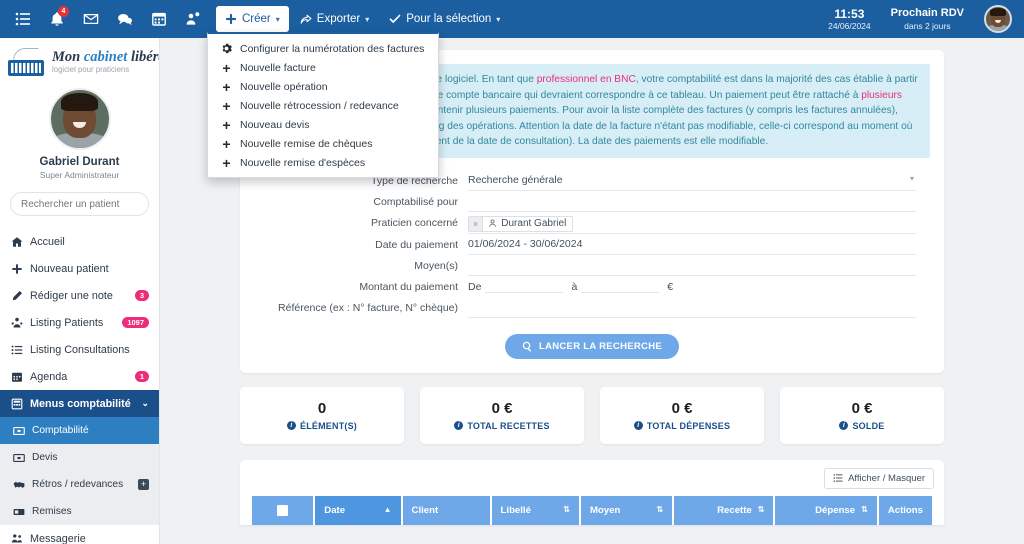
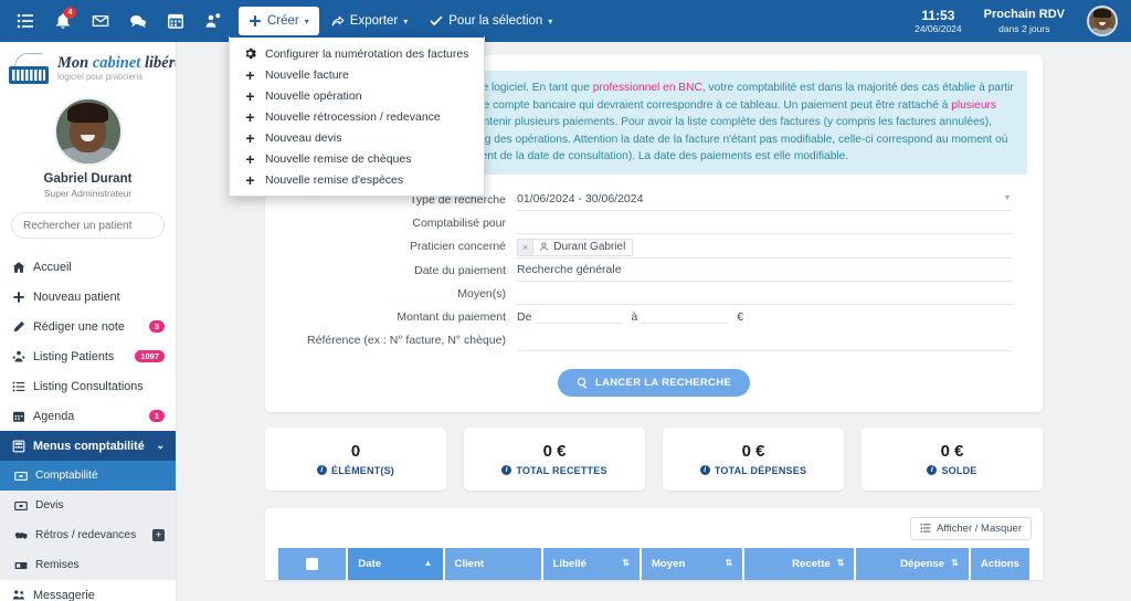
  Créer
  ▾
  Exporter
  ▾
  Pour la sélection
  ▾
  11:53
  24/06/2024
  Prochain RDV
  dans 2 jours
  Mon cabinet libér
  logiciel pour praticiens
  Gabriel Durant
  Super Administrateur
  Rechercher un patient
  Accueil
  Nouveau patient
  Rédiger une note
  3
  Listing Patients
  1097
  Listing Consultations
  Agenda
  1
  Menus comptabilité
  ⌄
  Comptabilité
  Devis
  Rétros / redevances
  +
  Remises
  Messagerie
  e logiciel. En tant que professionnel en BNC, votre comptabilité est dans la majorité des cas établie à partir e compte bancaire qui devraient correspondre à ce tableau. Un paiement peut être rattaché à plusieursntenir plusieurs paiements. Pour avoir la liste complète des factures (y compris les factures annulées), g des opérations. Attention la date de la facture n'étant pas modifiable, celle-ci correspond au moment où nt de la date de consultation). La date des paiements est elle modifiable.
  Type de recherche
- Recherche générale
+ 01/06/2024 - 30/06/2024
  ▾
  Comptabilisé pour
  Praticien concerné
  ×
  Durant Gabriel
  Date du paiement
- 01/06/2024 - 30/06/2024
+ Recherche générale
  Moyen(s)
  Montant du paiement
  De
  à
  €
  Référence (ex : N° facture, N° chèque)
  LANCER LA RECHERCHE
  0
  ÉLÉMENT(S)
  0 €
  TOTAL RECETTES
  0 €
  TOTAL DÉPENSES
  0 €
  SOLDE
  Afficher / Masquer
  	Date ▲	Client	Libellé ⇅	Moyen ⇅	Recette ⇅	Dépense ⇅	Actions
  Configurer la numérotation des factures
  +
  Nouvelle facture
  +
  Nouvelle opération
  +
  Nouvelle rétrocession / redevance
  +
  Nouveau devis
  +
  Nouvelle remise de chèques
  +
  Nouvelle remise d'espèces
